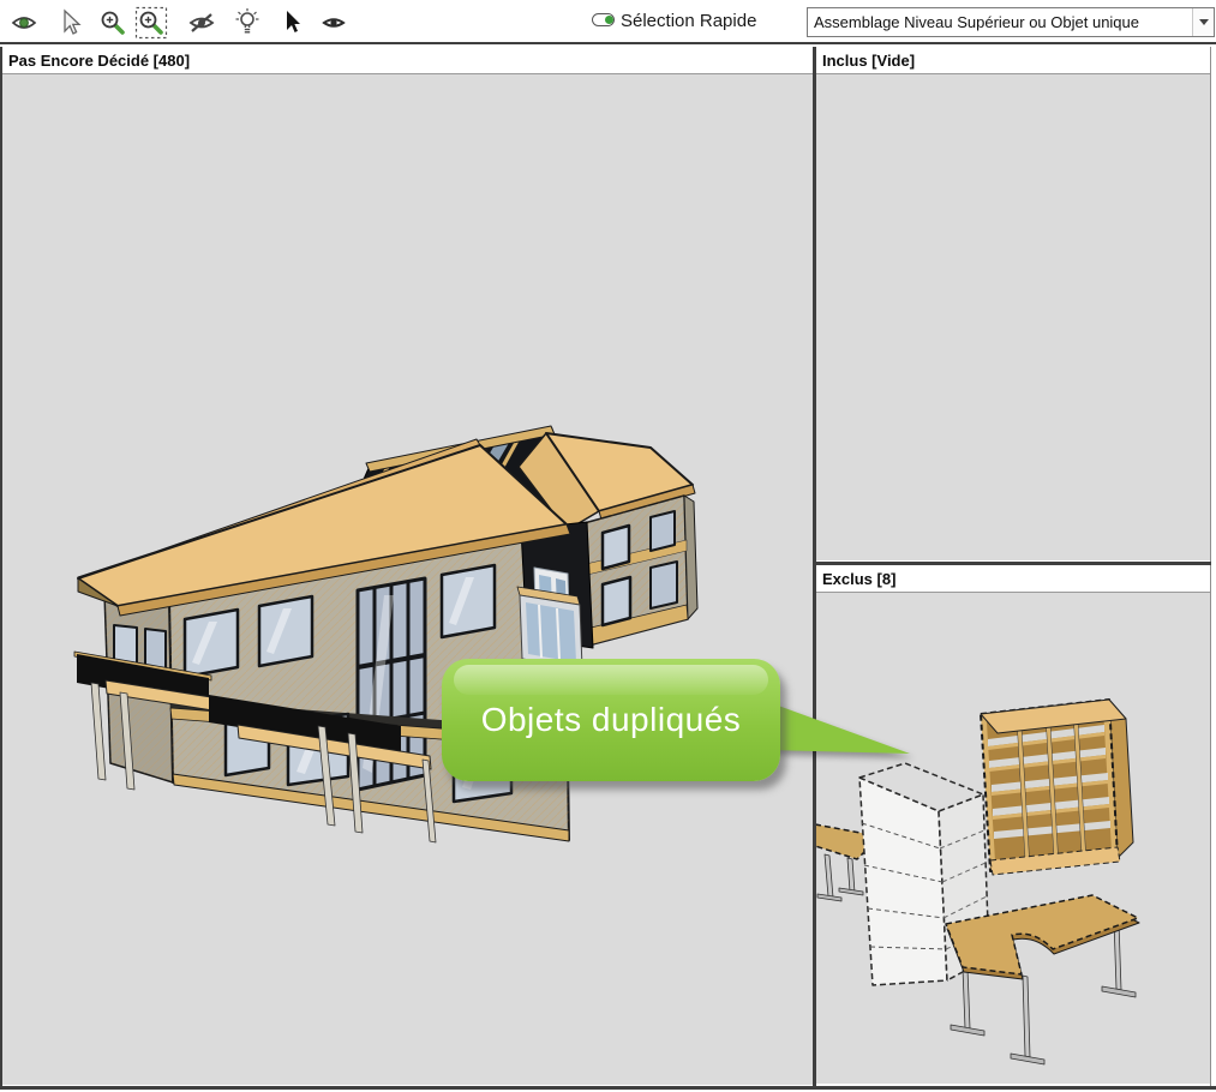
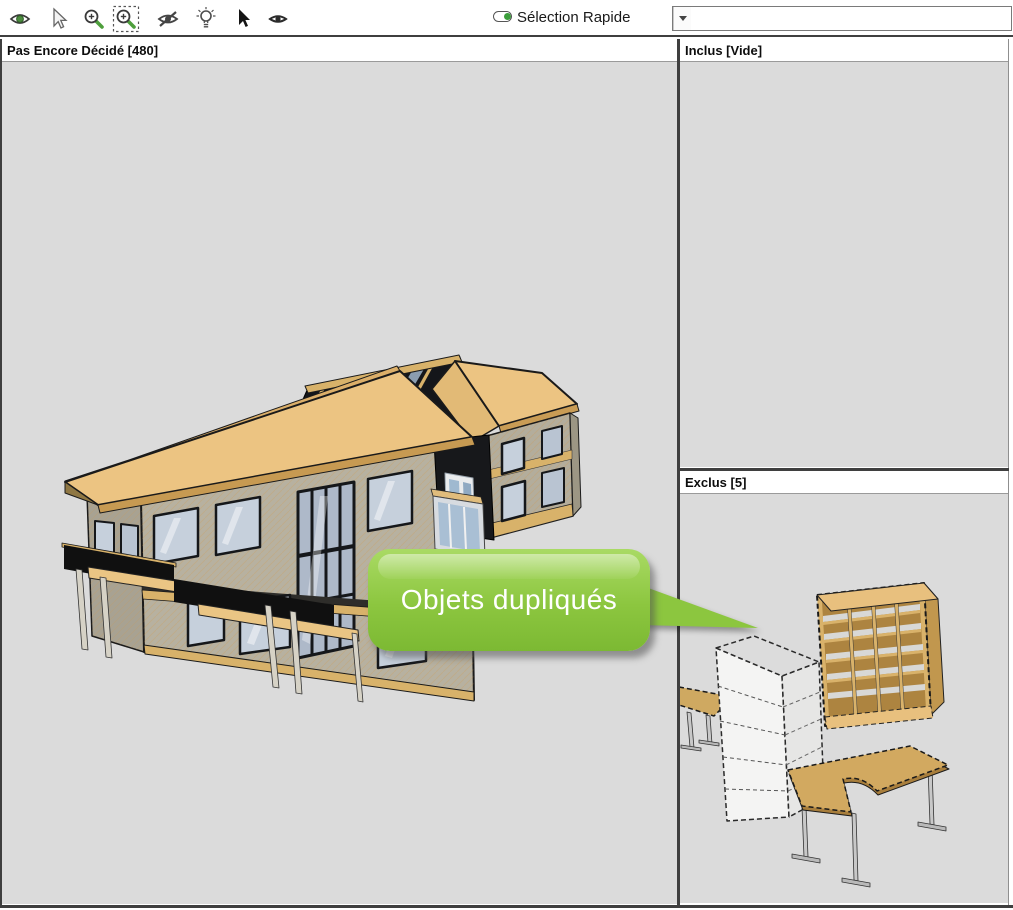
  Sélection Rapide
- Assemblage Niveau Supérieur ou Objet unique
  Pas Encore Décidé [480]
  Inclus [Vide]
- Exclus [8]
+ Exclus [5]
  Objets dupliqués
